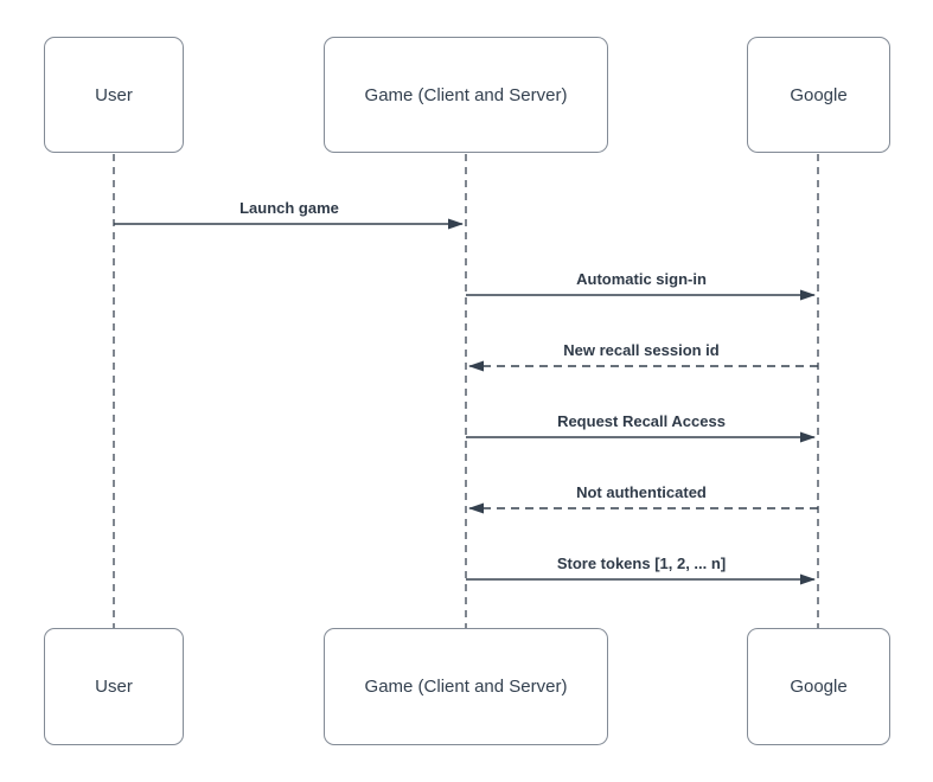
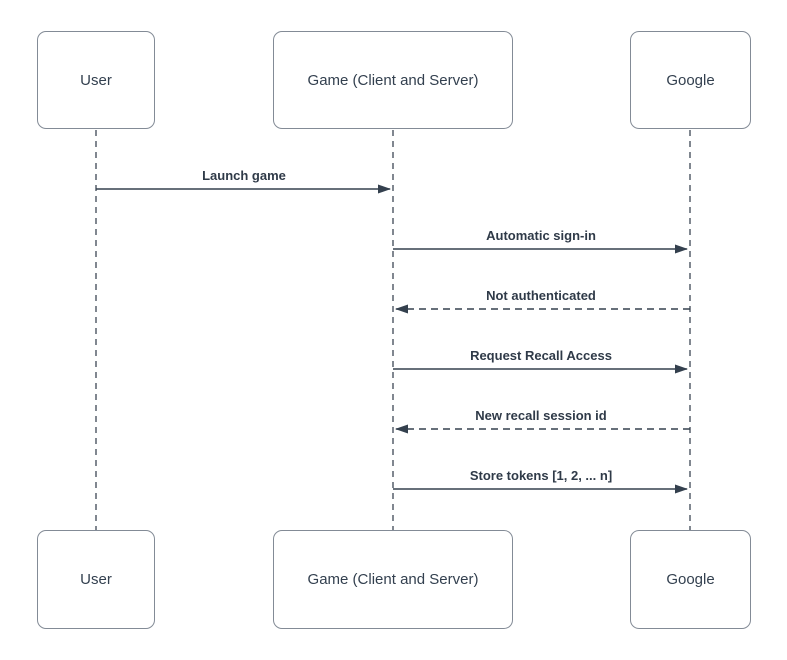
  User
  Game (Client and Server)
  Google
  User
  Game (Client and Server)
  Google
  Launch game
  Automatic sign-in
- New recall session id
+ Not authenticated
  Request Recall Access
- Not authenticated
+ New recall session id
  Store tokens [1, 2, ... n]
